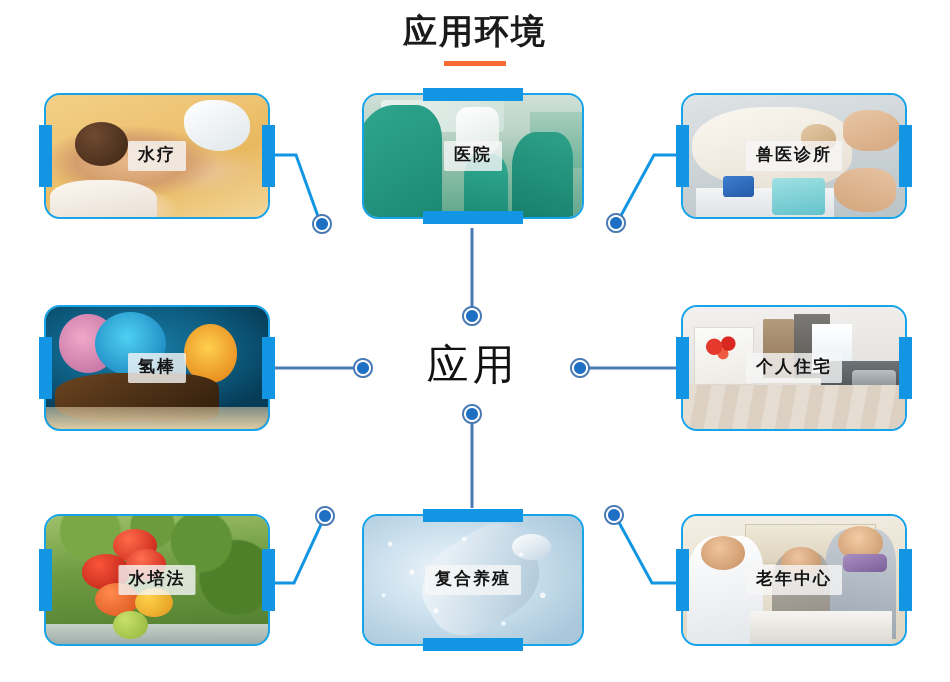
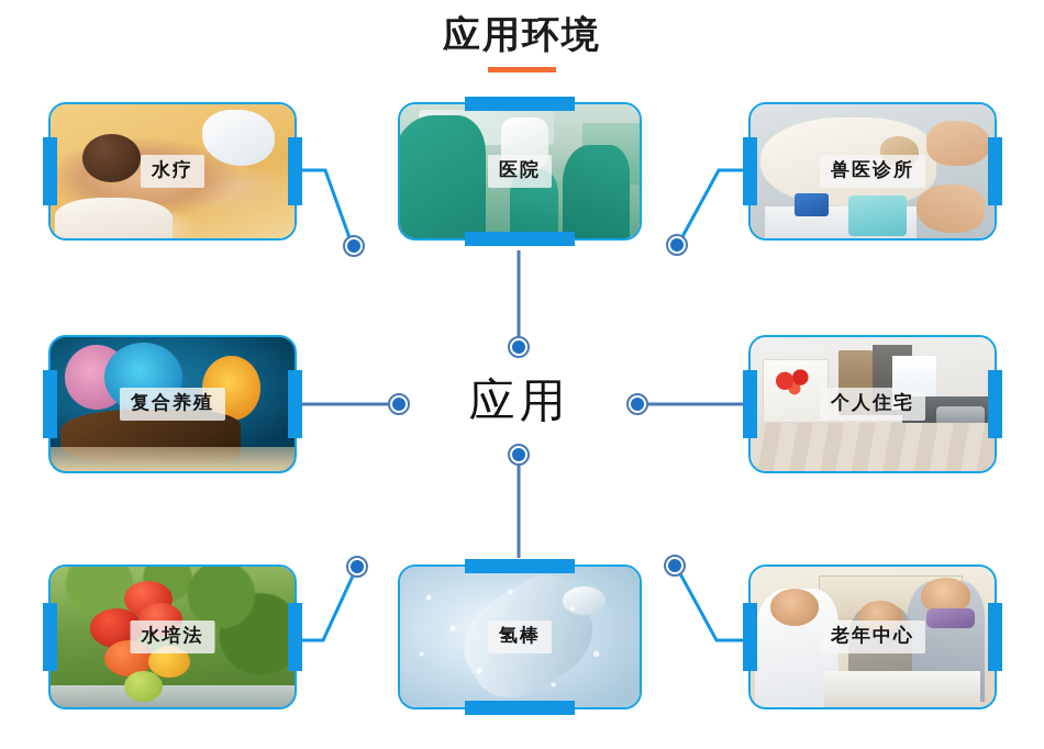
  应用环境
  应用
  水疗
  医院
  兽医诊所
- 氢棒
+ 复合养殖
  个人住宅
  水培法
- 复合养殖
+ 氢棒
  老年中心
